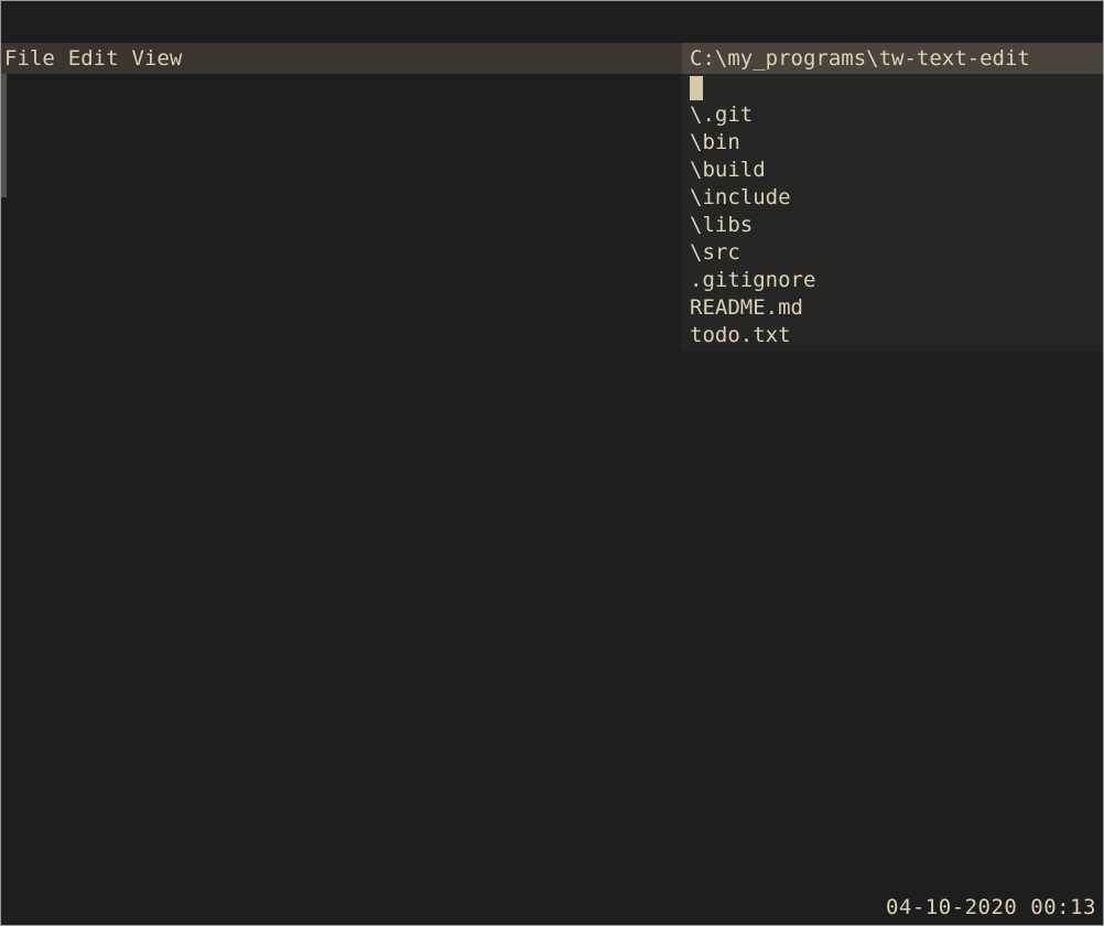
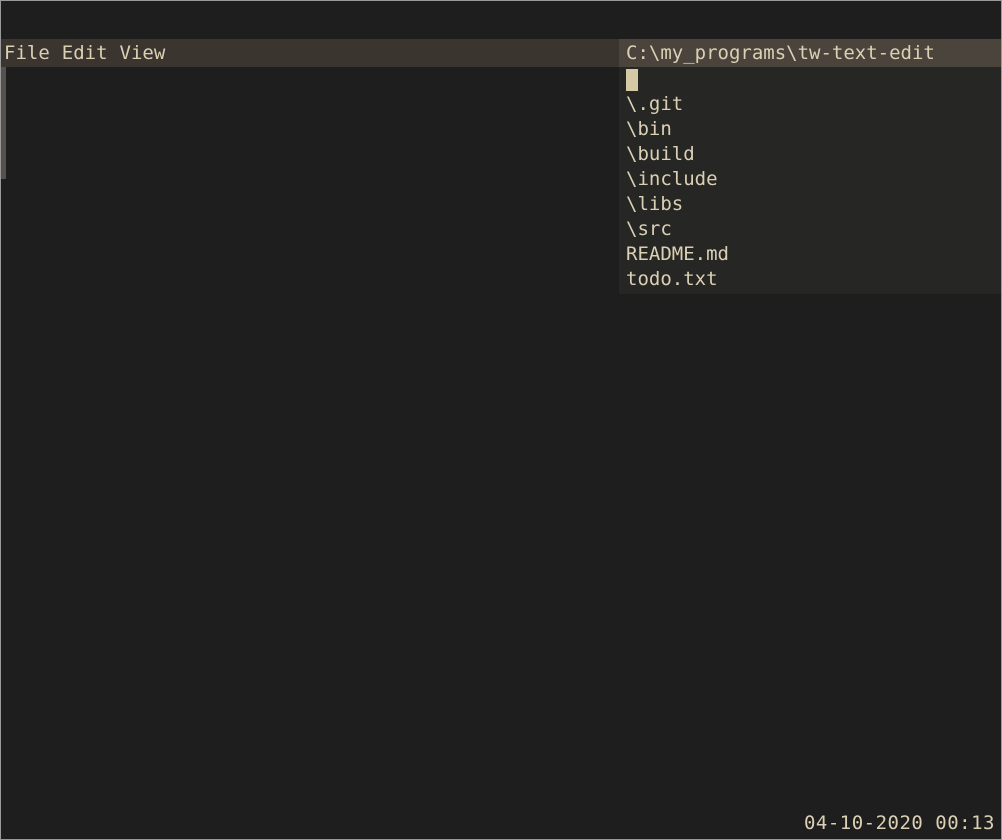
  File
  Edit
  View
  C:\my_programs\tw-text-edit
  \.git
  \bin
  \build
  \include
  \libs
  \src
- .gitignore
  README.md
  todo.txt
  04-10-2020 00:13
